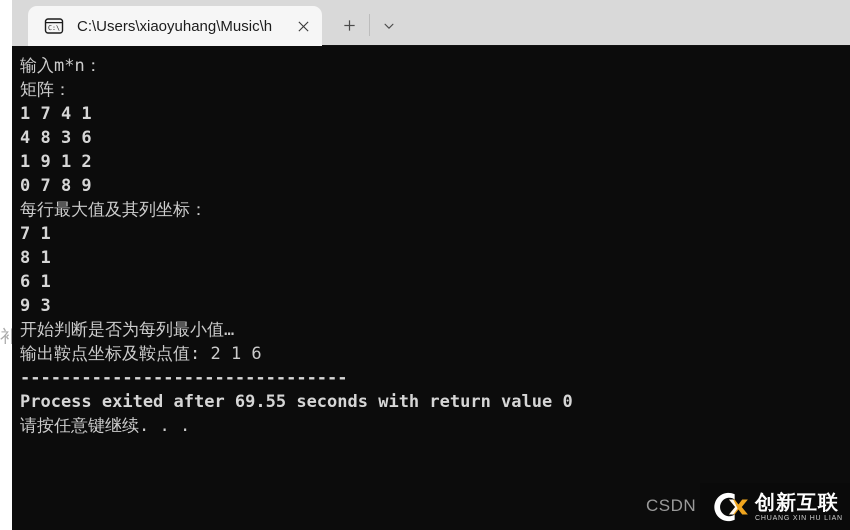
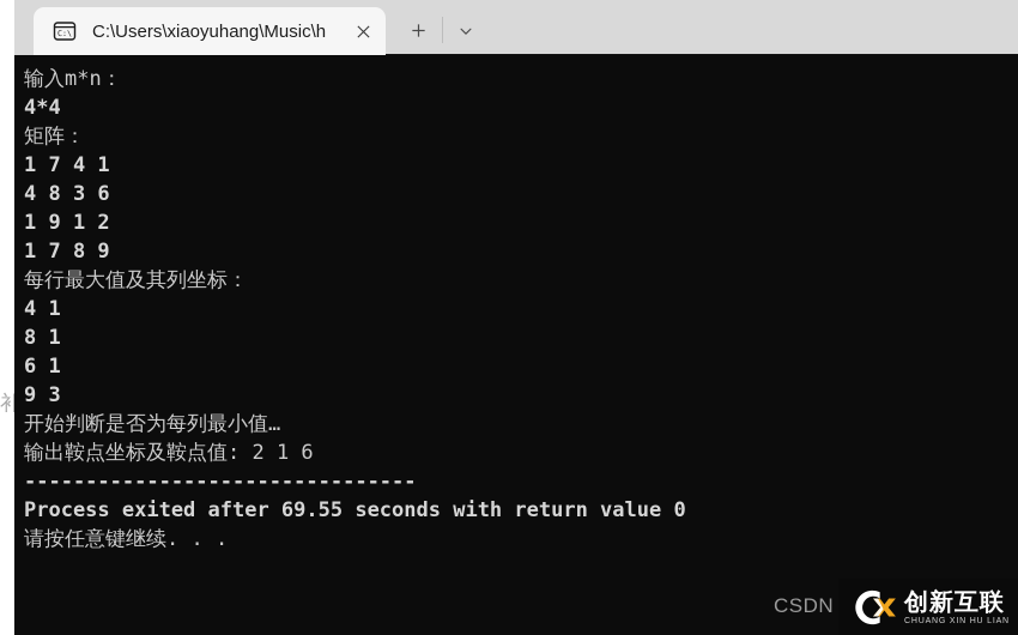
  补
  C:\
  C:\Users\xiaoyuhang\Music\h
  输入m*n：
+ 4*4
  矩阵：
  1 7 4 1
  4 8 3 6
  1 9 1 2
- 0 7 8 9
+ 1 7 8 9
  每行最大值及其列坐标：
- 7 1
+ 4 1
  8 1
  6 1
  9 3
  开始判断是否为每列最小值…
  输出鞍点坐标及鞍点值: 2 1 6
  --------------------------------
  Process exited after 69.55 seconds with return value 0
  请按任意键继续. . .
  CSDN
  创新互联
